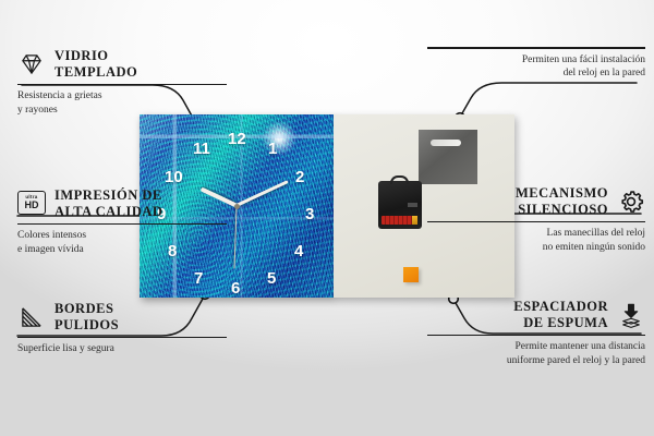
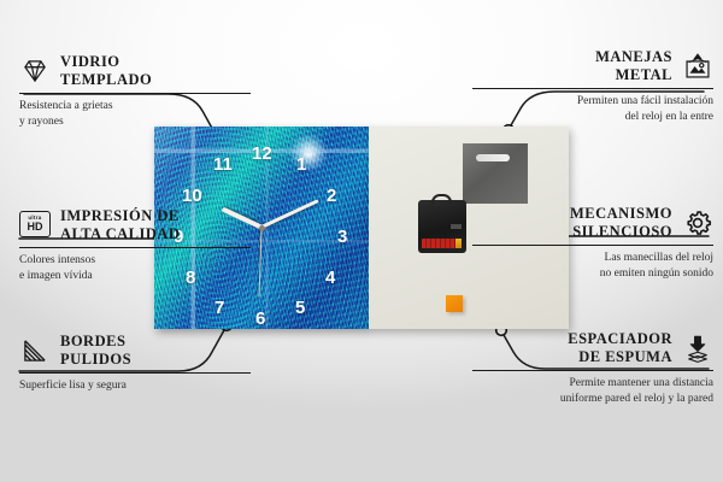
  12
  1
  2
  3
  4
  5
  6
  7
  8
  9
  10
  11
  VIDRIO
  TEMPLADO
  Resistencia a grietas
  y rayones
  HD
  IMPRESIÓN DE
  ALTA CALIDAD
  Colores intensos
  e imagen vívida
  BORDES
  PULIDOS
  Superficie lisa y segura
+ MANEJAS
+ METAL
  Permiten una fácil instalación
- del reloj en la pared
+ del reloj en la entre
  MECANISMO
  SILENCIOSO
  Las manecillas del reloj
  no emiten ningún sonido
  ESPACIADOR
  DE ESPUMA
  Permite mantener una distancia
  uniforme pared el reloj y la pared
